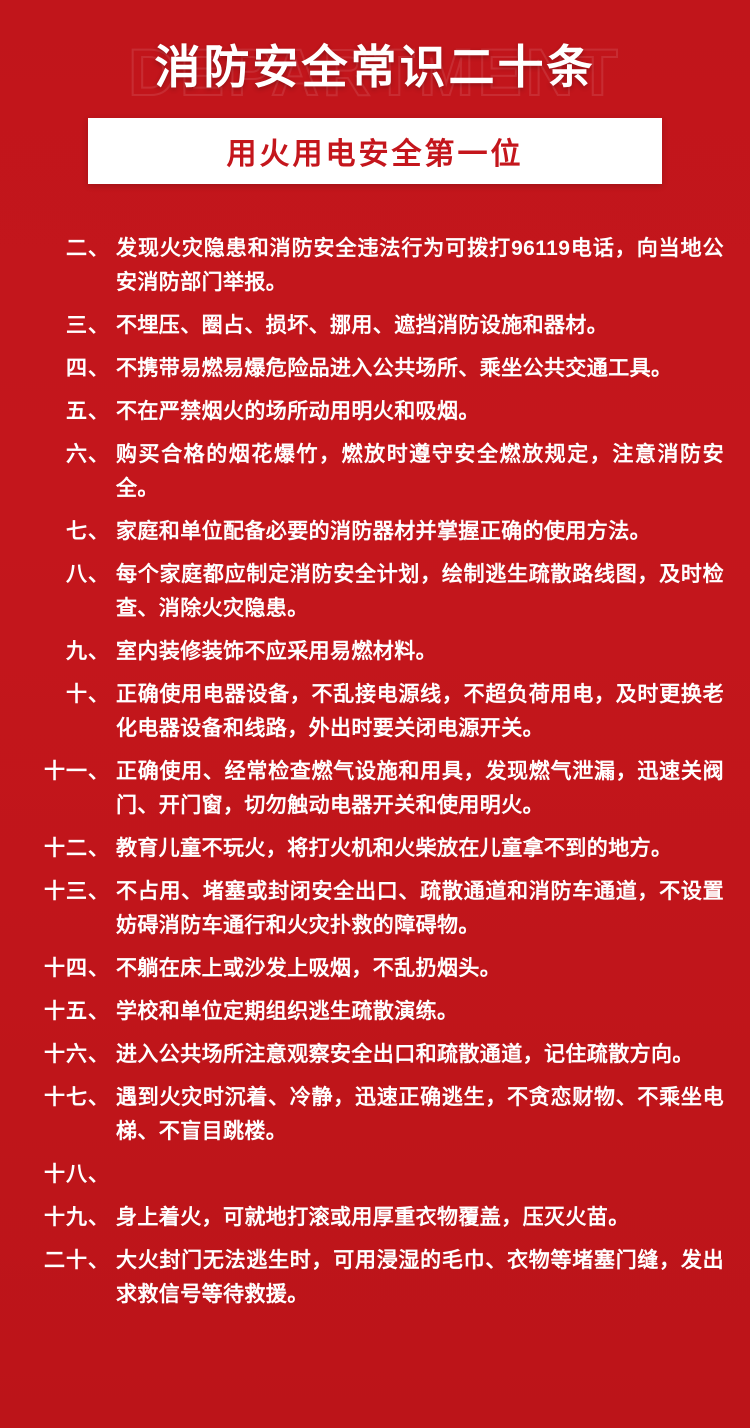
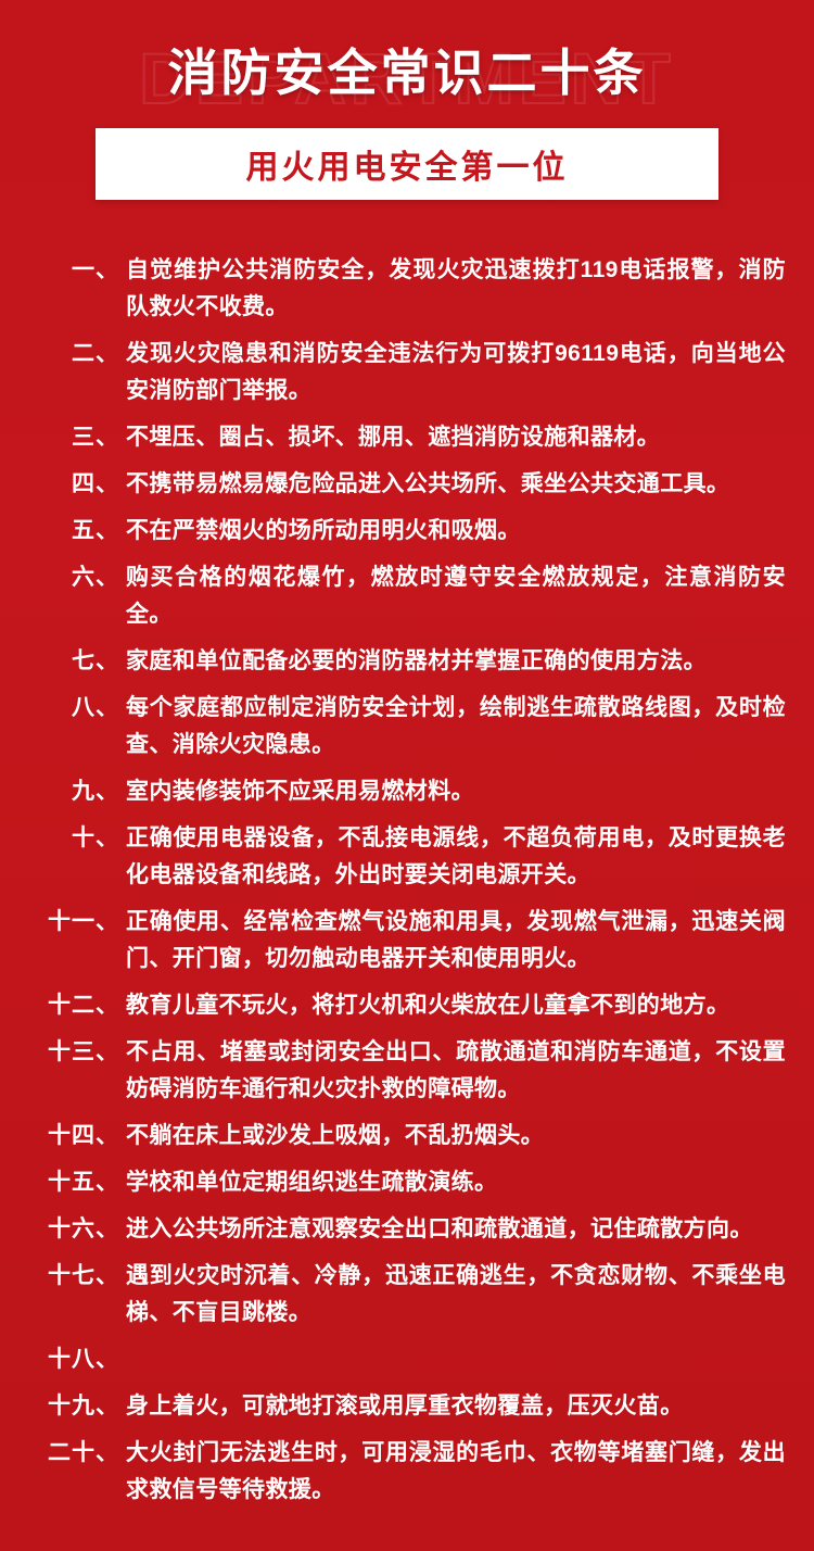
  DEPARTMENT
  消防安全常识二十条
  用火用电安全第一位
+ 一、
+ 自觉维护公共消防安全，发现火灾迅速拨打119电话报警，消防队救火不收费。
  二、
  发现火灾隐患和消防安全违法行为可拨打96119电话，向当地公安消防部门举报。
  三、
  不埋压、圈占、损坏、挪用、遮挡消防设施和器材。
  四、
  不携带易燃易爆危险品进入公共场所、乘坐公共交通工具。
  五、
  不在严禁烟火的场所动用明火和吸烟。
  六、
  购买合格的烟花爆竹，燃放时遵守安全燃放规定，注意消防安全。
  七、
  家庭和单位配备必要的消防器材并掌握正确的使用方法。
  八、
  每个家庭都应制定消防安全计划，绘制逃生疏散路线图，及时检查、消除火灾隐患。
  九、
  室内装修装饰不应采用易燃材料。
  十、
  正确使用电器设备，不乱接电源线，不超负荷用电，及时更换老化电器设备和线路，外出时要关闭电源开关。
  十一、
  正确使用、经常检查燃气设施和用具，发现燃气泄漏，迅速关阀门、开门窗，切勿触动电器开关和使用明火。
  十二、
  教育儿童不玩火，将打火机和火柴放在儿童拿不到的地方。
  十三、
  不占用、堵塞或封闭安全出口、疏散通道和消防车通道，不设置妨碍消防车通行和火灾扑救的障碍物。
  十四、
  不躺在床上或沙发上吸烟，不乱扔烟头。
  十五、
  学校和单位定期组织逃生疏散演练。
  十六、
  进入公共场所注意观察安全出口和疏散通道，记住疏散方向。
  十七、
  遇到火灾时沉着、冷静，迅速正确逃生，不贪恋财物、不乘坐电梯、不盲目跳楼。
  十八、
  十九、
  身上着火，可就地打滚或用厚重衣物覆盖，压灭火苗。
  二十、
  大火封门无法逃生时，可用浸湿的毛巾、衣物等堵塞门缝，发出求救信号等待救援。
